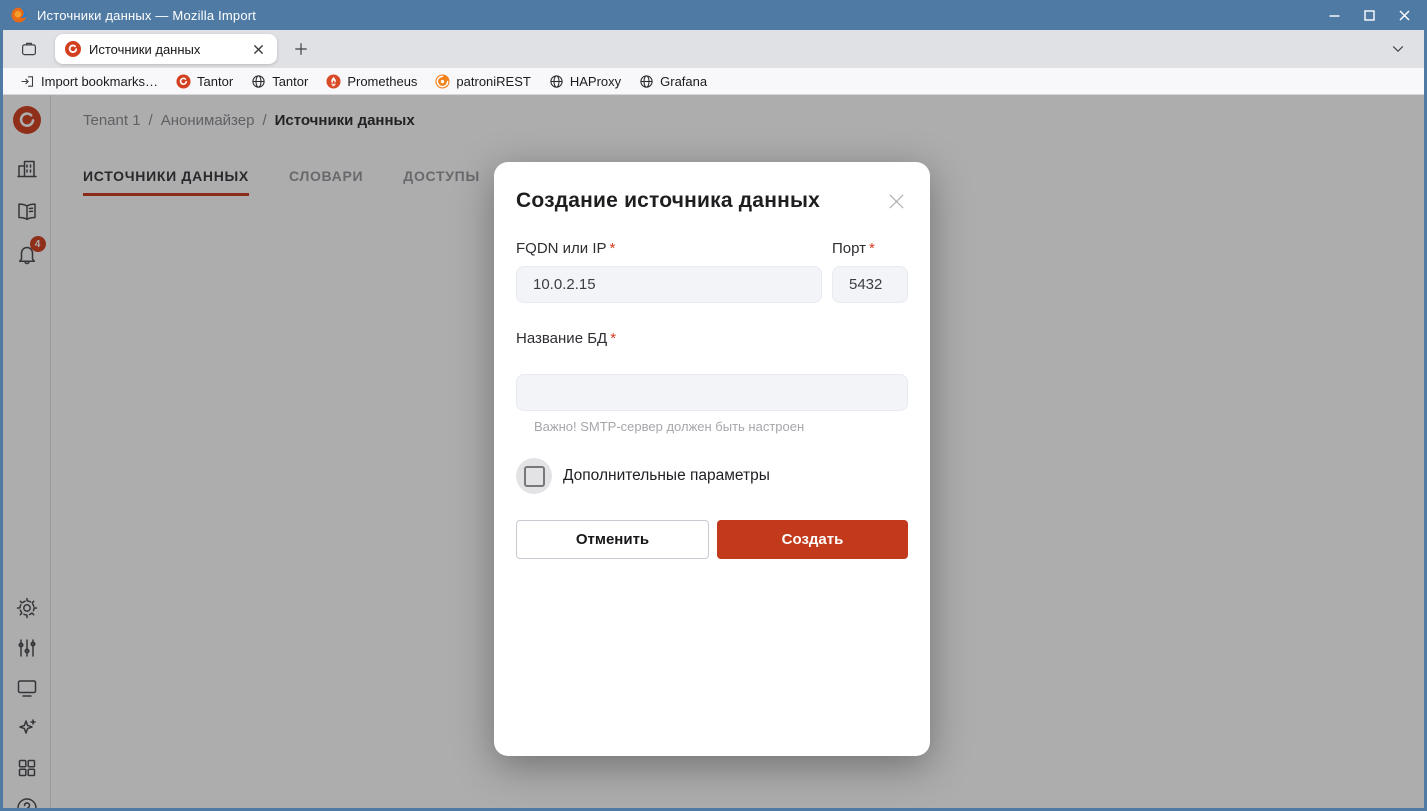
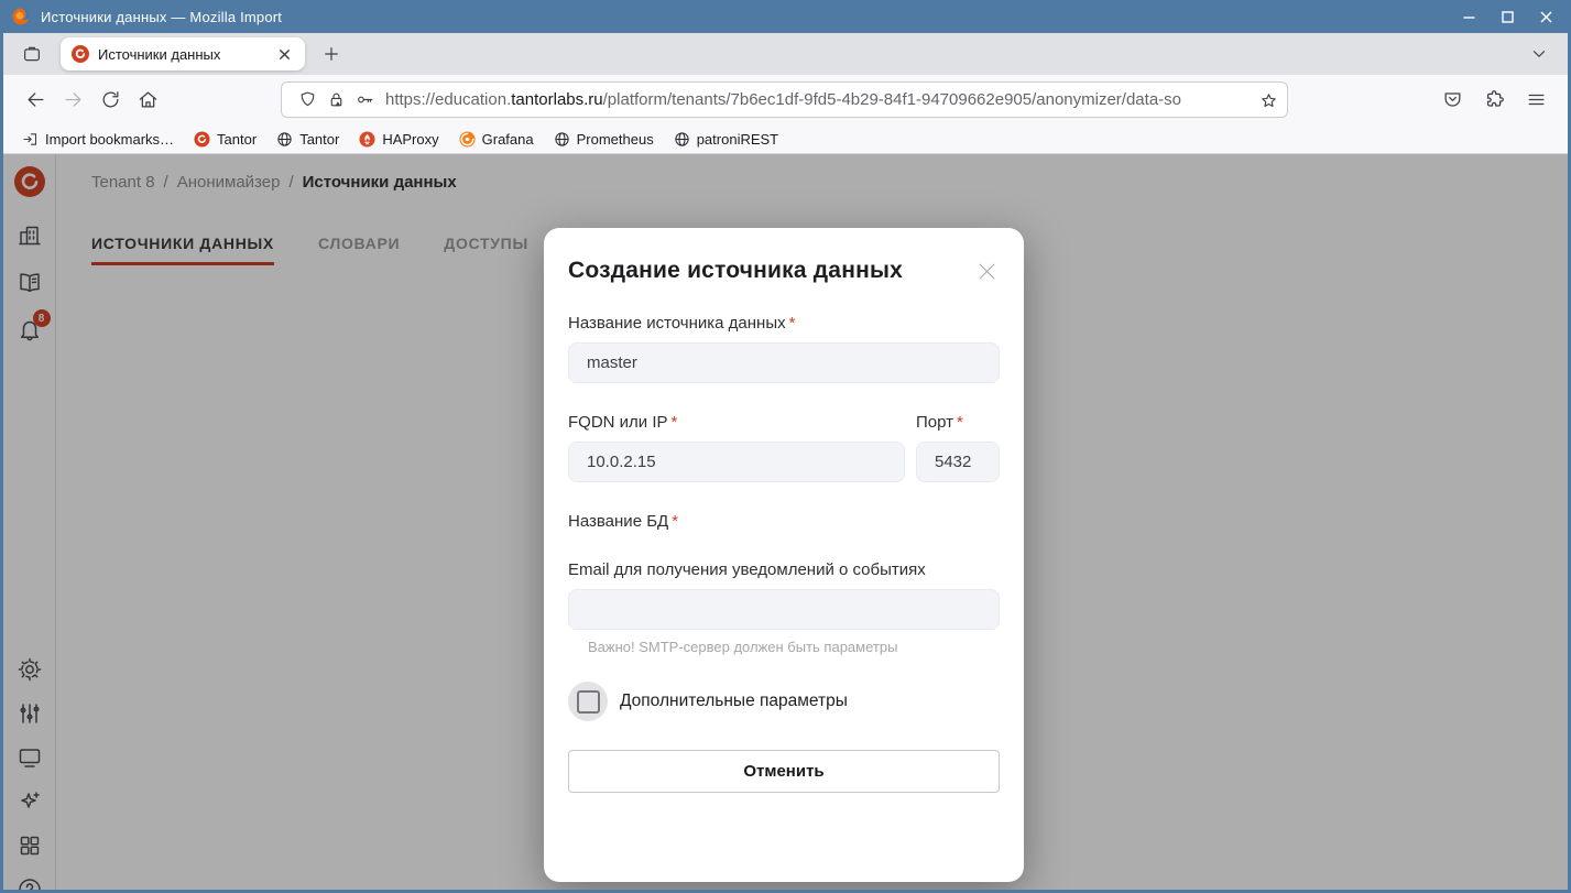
  Источники данных — Mozilla Import
  Источники данных
+ https://education.tantorlabs.ru/platform/tenants/7b6ec1df-9fd5-4b29-84f1-94709662e905/anonymizer/data-so
  Import bookmarks…
  Tantor
  Tantor
- Prometheus
+ HAProxy
- patroniREST
+ Grafana
- HAProxy
+ Prometheus
- Grafana
+ patroniREST
- 4
+ 8
- Tenant 1
+ Tenant 8
  /
  Анонимайзер
  /
  Источники данных
  ИСТОЧНИКИ ДАННЫХ
  СЛОВАРИ
  ДОСТУПЫ
  Создание источника данных
+ Название источника данных *
+ master
  FQDN или IP *
  10.0.2.15
  Порт *
  5432
  Название БД *
+ Email для получения уведомлений о событиях
- Важно! SMTP-сервер должен быть настроен
+ Важно! SMTP-сервер должен быть параметры
  Дополнительные параметры
  Отменить
- Создать
